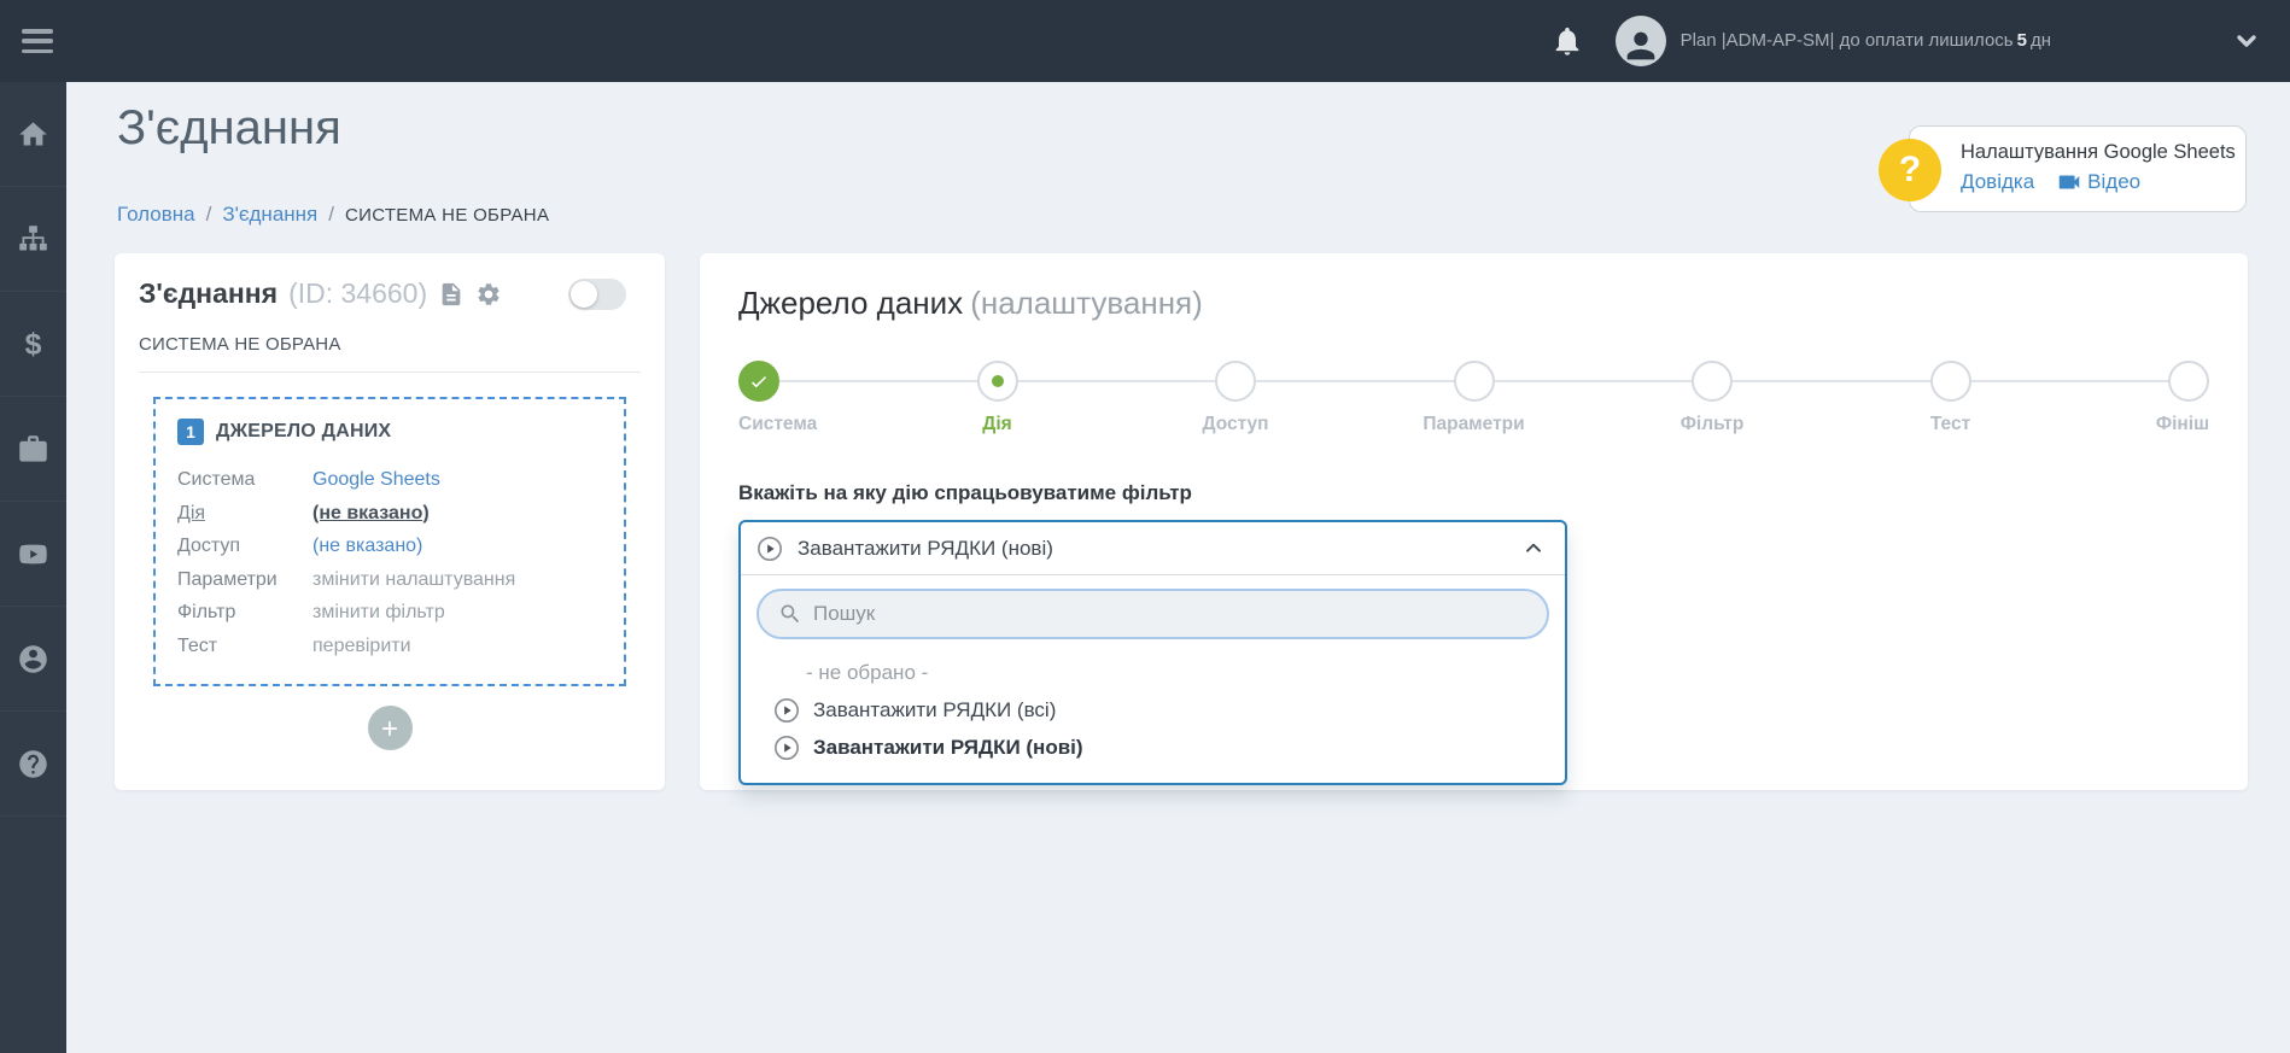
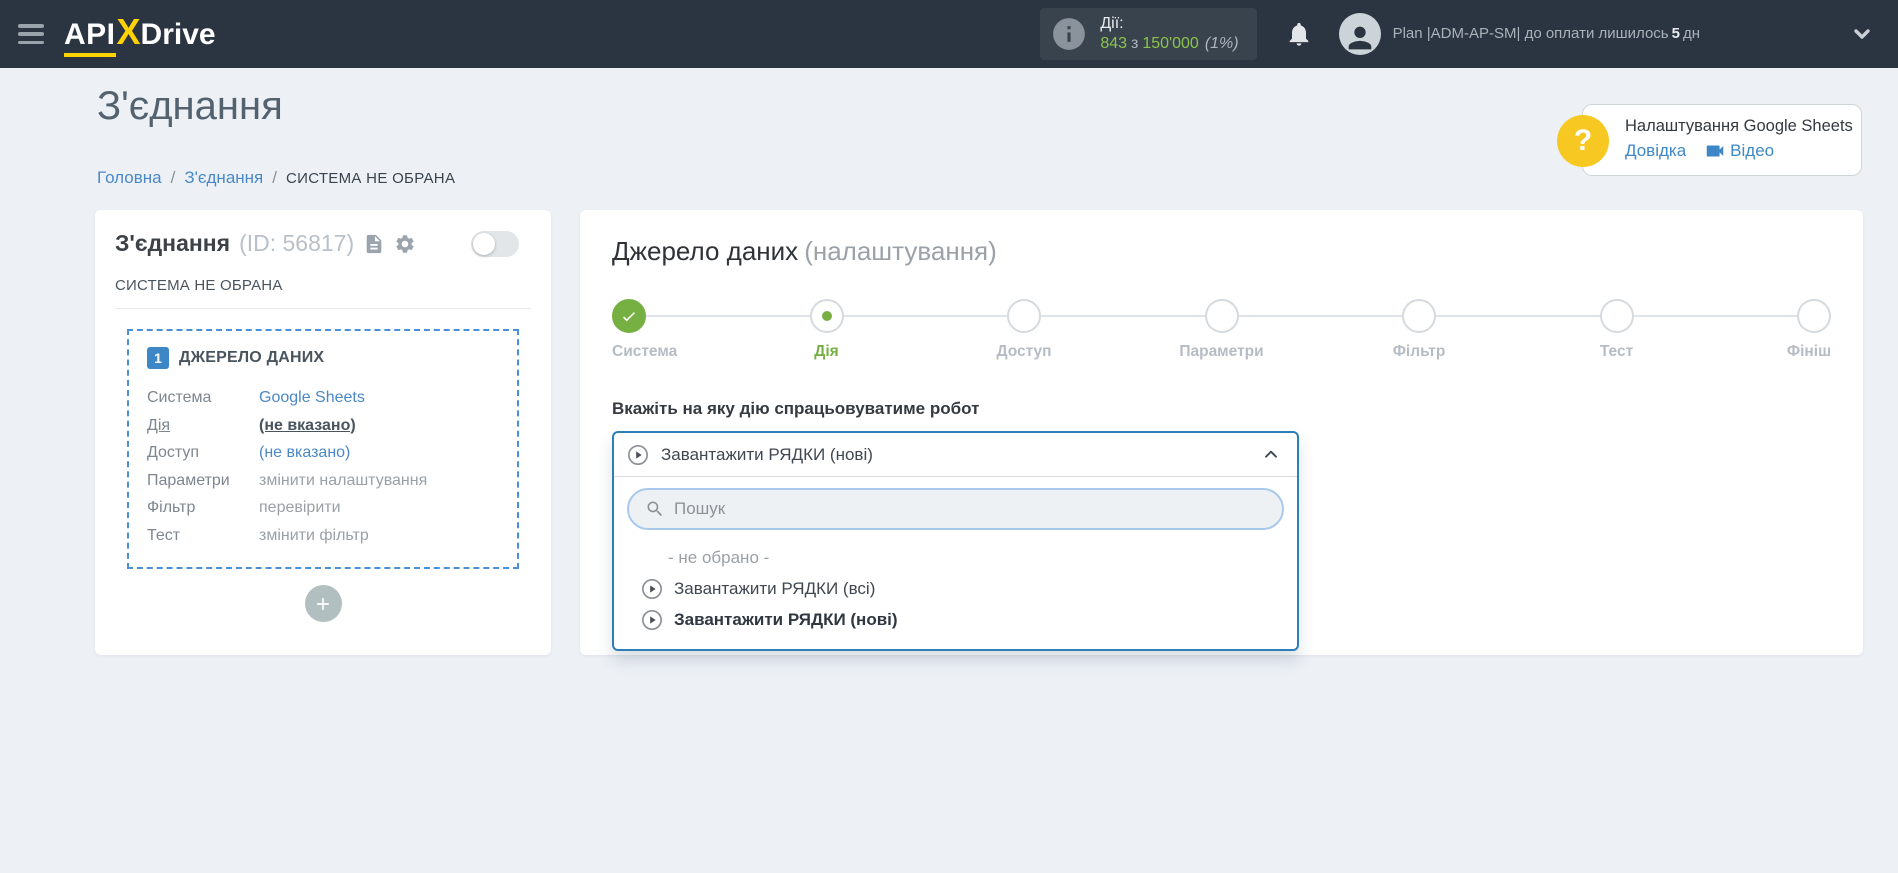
+ API
+ X
+ Drive
+ Дії:
+ 843 з 150'000 (1%)
  Plan |ADM-AP-SM| до оплати лишилось 5 дн
- $
  З'єднання
  Головна
  /
  З'єднання
  /
  СИСТЕМА НЕ ОБРАНА
  ?
  Налаштування Google Sheets
  Довідка
  Відео
  З'єднання
- (ID: 34660)
+ (ID: 56817)
  СИСТЕМА НЕ ОБРАНА
  1
  ДЖЕРЕЛО ДАНИХ
  Система
  Google Sheets
  Дія
  (не вказано)
  Доступ
  (не вказано)
  Параметри
  змінити налаштування
  Фільтр
- змінити фільтр
+ перевірити
  Тест
- перевірити
+ змінити фільтр
  Джерело даних (налаштування)
  Система
  Дія
  Доступ
  Параметри
  Фільтр
  Тест
  Фініш
- Вкажіть на яку дію спрацьовуватиме фільтр
+ Вкажіть на яку дію спрацьовуватиме робот
  Завантажити РЯДКИ (нові)
  Пошук
  - не обрано -
  Завантажити РЯДКИ (всі)
  Завантажити РЯДКИ (нові)
